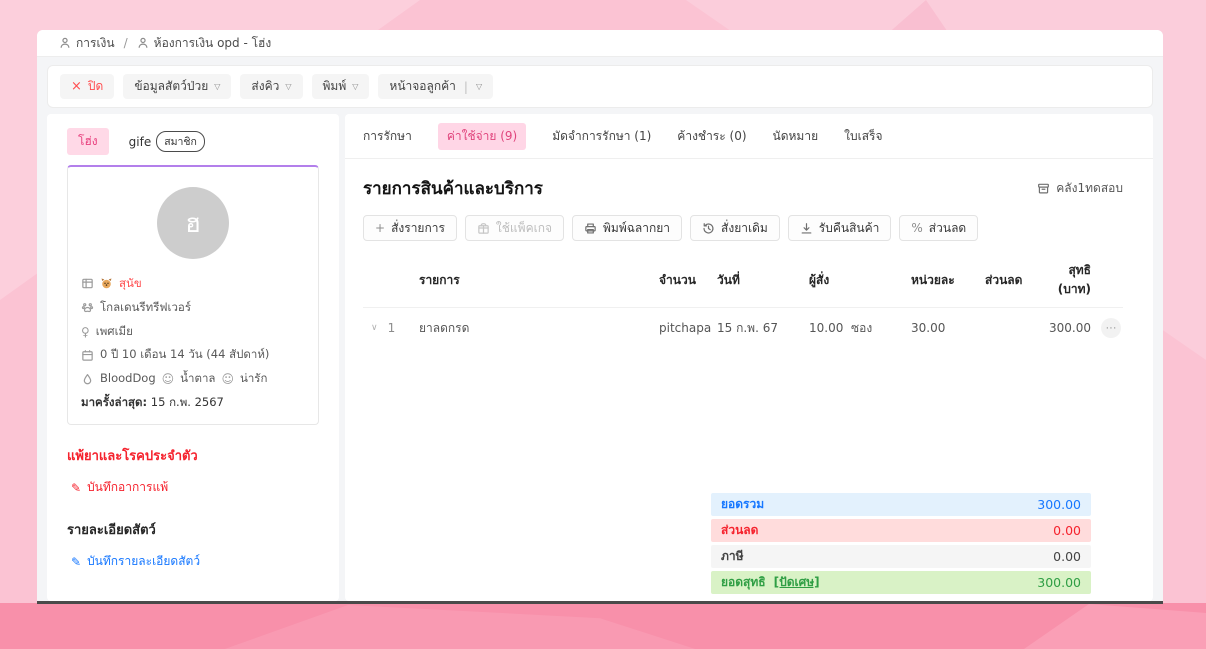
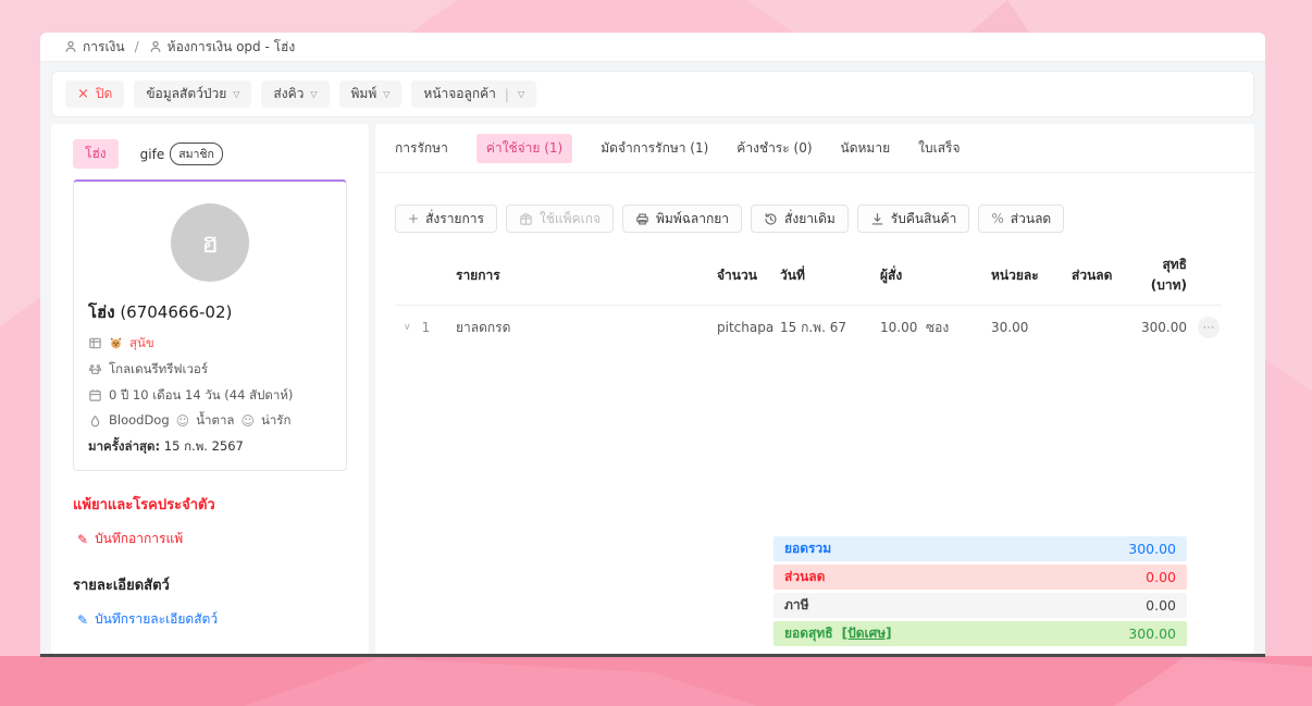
  การเงิน
  /
  ห้องการเงิน opd - โฮ่ง
  ×
  ปิด
  ข้อมูลสัตว์ป่วย
  ▽
  ส่งคิว
  ▽
  พิมพ์
  ▽
  หน้าจอลูกค้า
  |
  ▽
  โฮ่ง
  gife
  สมาชิก
  ฮ
+ โฮ่ง (6704666-02)
  สุนัข
  โกลเดนรีทรีฟเวอร์
- ♀
- เพศเมีย
  0 ปี 10 เดือน 14 วัน (44 สัปดาห์)
  BloodDog
  ☺
  น้ำตาล
  ☺
  น่ารัก
  มาครั้งล่าสุด: 15 ก.พ. 2567
  แพ้ยาและโรคประจำตัว
  ✎
  บันทึกอาการแพ้
  รายละเอียดสัตว์
  ✎
  บันทึกรายละเอียดสัตว์
  การรักษา
- ค่าใช้จ่าย (9)
+ ค่าใช้จ่าย (1)
  มัดจำการรักษา (1)
  ค้างชำระ (0)
  นัดหมาย
  ใบเสร็จ
- รายการสินค้าและบริการ
- คลัง1ทดสอบ
  +
  สั่งรายการ
  ใช้แพ็คเกจ
  พิมพ์ฉลากยา
  สั่งยาเดิม
  รับคืนสินค้า
  %
  ส่วนลด
  รายการ
  จำนวน
  วันที่
  ผู้สั่ง
  หน่วยละ
  ส่วนลด
  สุทธิ (บาท)
  ∨
  1
  ยาลดกรด
  pitchapa
  15 ก.พ. 67
  10.00 ซอง
  30.00
  300.00
  ···
  ยอดรวม
  300.00
  ส่วนลด
  0.00
  ภาษี
  0.00
  ยอดสุทธิ
  [ปัดเศษ]
  300.00
